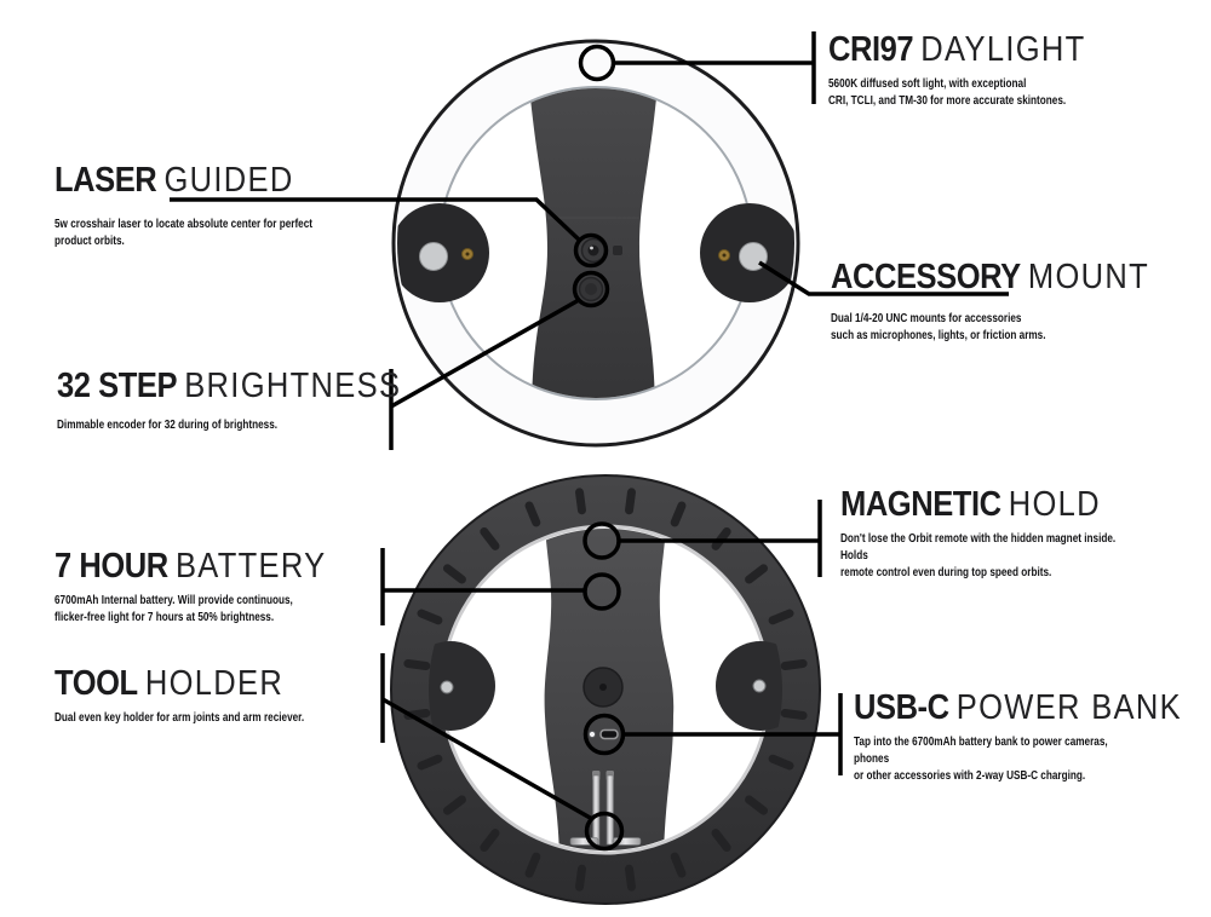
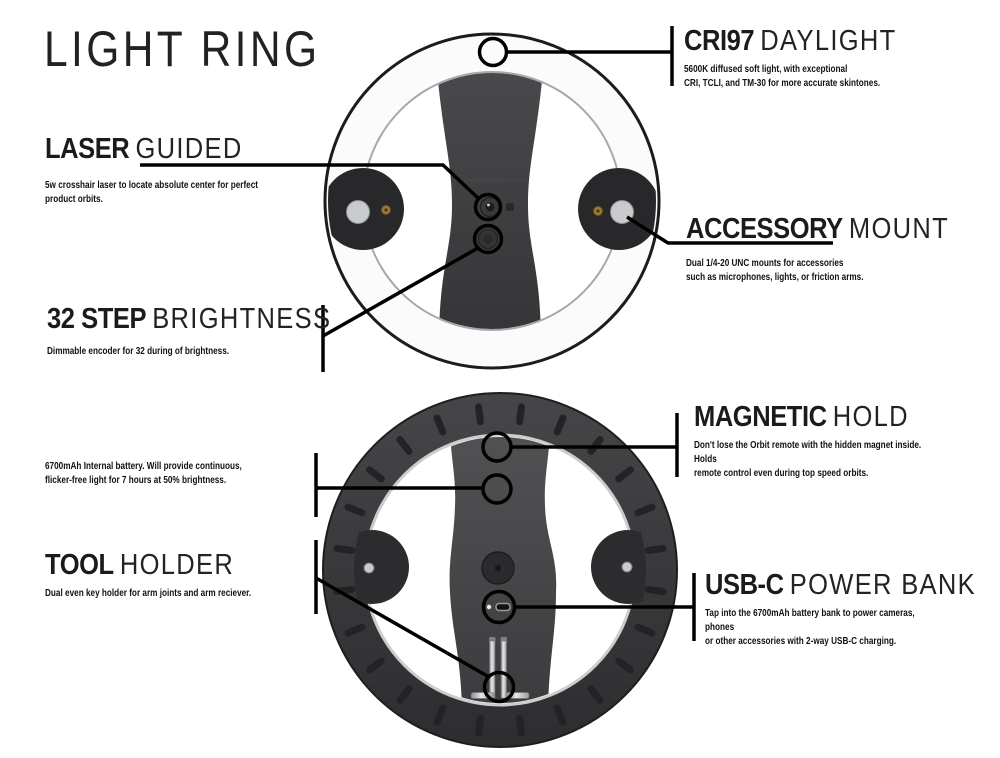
+ LIGHT RING
  CRI97 DAYLIGHT
  5600K diffused soft light, with exceptional
  CRI, TCLI, and TM-30 for more accurate skintones.
  LASER GUIDED
  5w crosshair laser to locate absolute center for perfect
  product orbits.
  32 STEP BRIGHTNESS
  Dimmable encoder for 32 during of brightness.
  ACCESSORY MOUNT
  Dual 1/4-20 UNC mounts for accessories
  such as microphones, lights, or friction arms.
  MAGNETIC HOLD
  Don't lose the Orbit remote with the hidden magnet inside. Holds
  remote control even during top speed orbits.
- 7 HOUR BATTERY
  6700mAh Internal battery. Will provide continuous,
  flicker-free light for 7 hours at 50% brightness.
  TOOL HOLDER
  Dual even key holder for arm joints and arm reciever.
  USB-C POWER BANK
  Tap into the 6700mAh battery bank to power cameras, phones
  or other accessories with 2-way USB-C charging.
